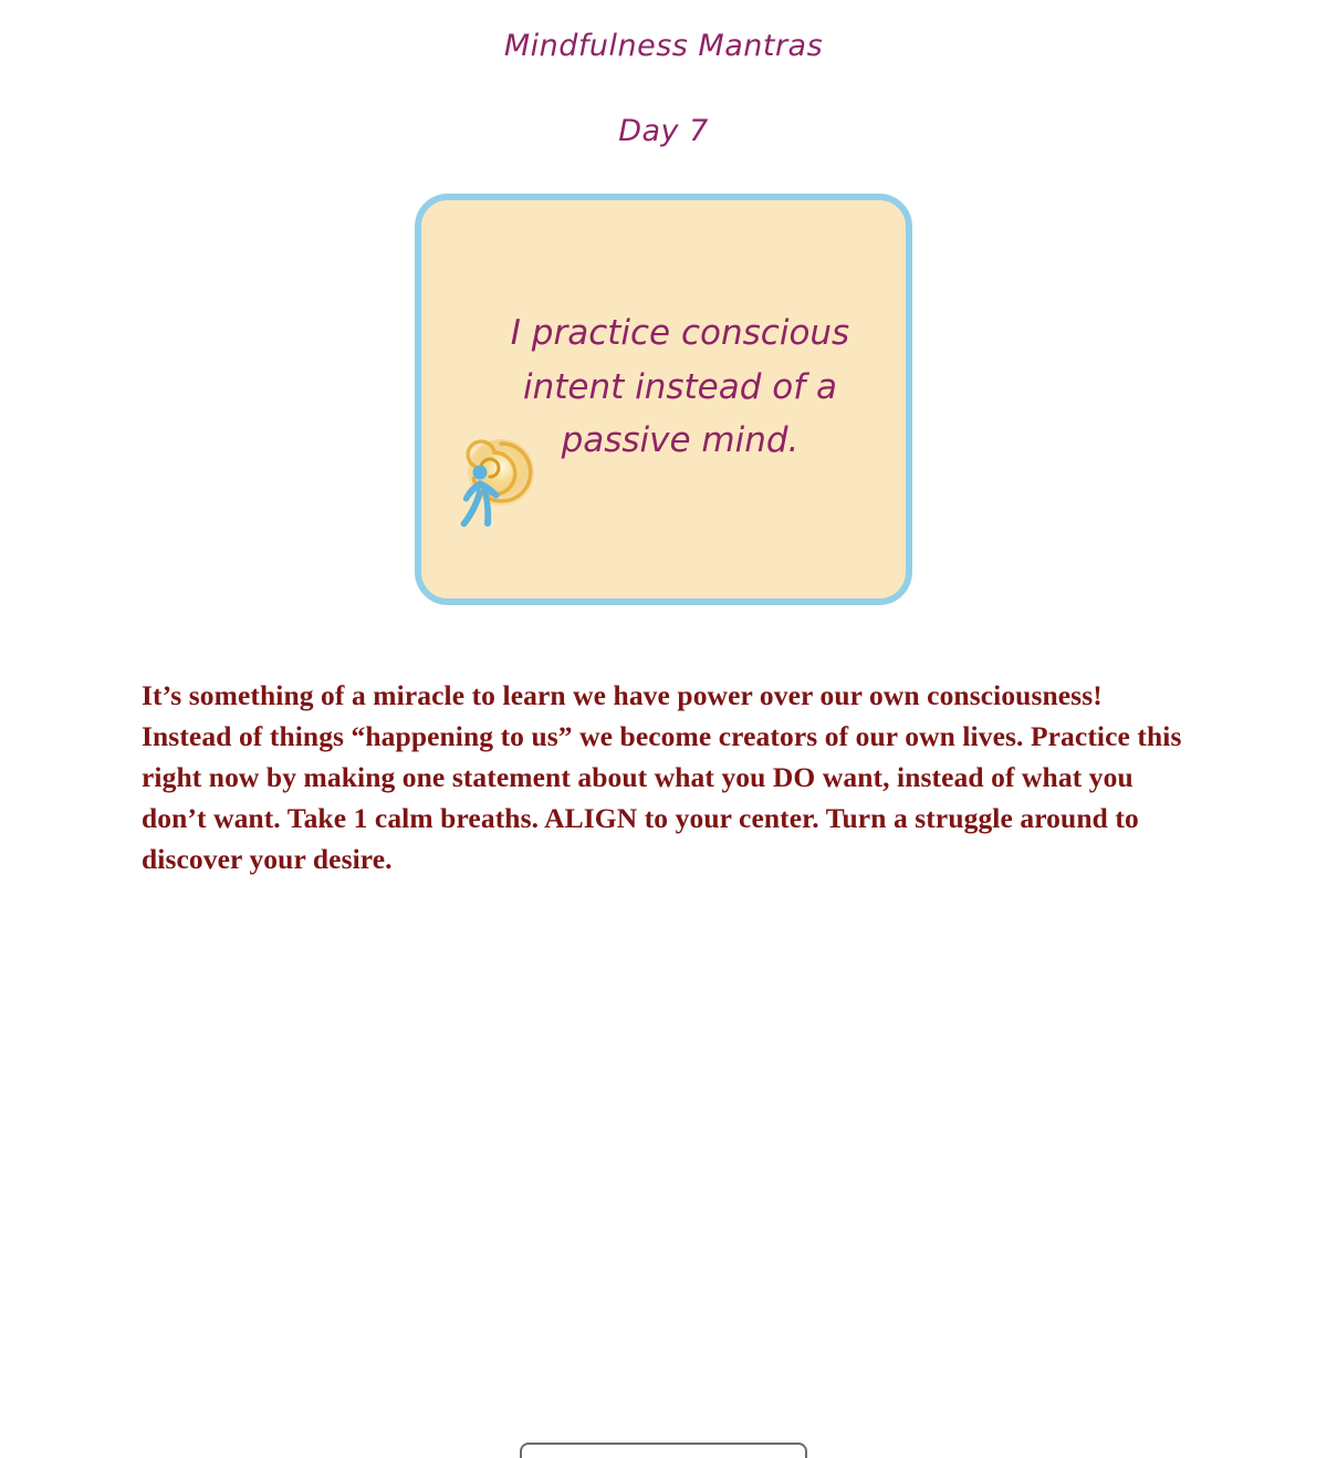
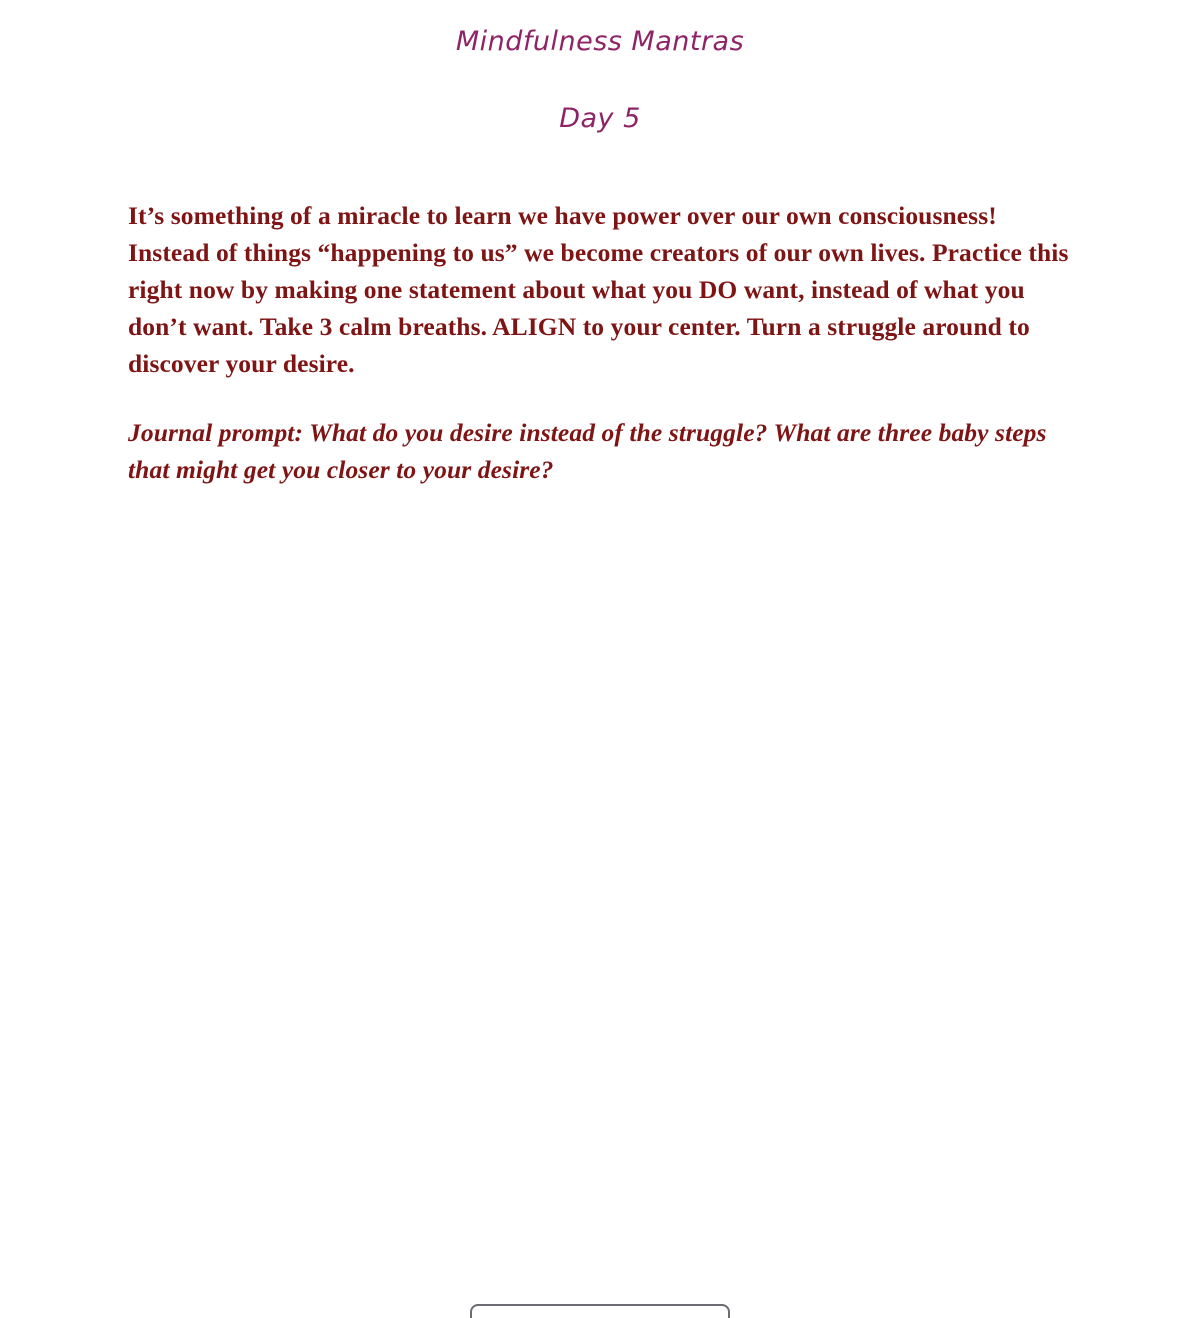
  Mindfulness Mantras
- Day 7
+ Day 5
- I practice conscious intent instead of a passive mind.
- It’s something of a miracle to learn we have power over our own consciousness! Instead of things “happening to us” we become creators of our own lives. Practice this right now by making one statement about what you DO want, instead of what you don’t want. Take 1 calm breaths. ALIGN to your center. Turn a struggle around to discover your desire.
+ It’s something of a miracle to learn we have power over our own consciousness! Instead of things “happening to us” we become creators of our own lives. Practice this right now by making one statement about what you DO want, instead of what you don’t want. Take 3 calm breaths. ALIGN to your center. Turn a struggle around to discover your desire.
+ Journal prompt: What do you desire instead of the struggle? What are three baby steps that might get you closer to your desire?
